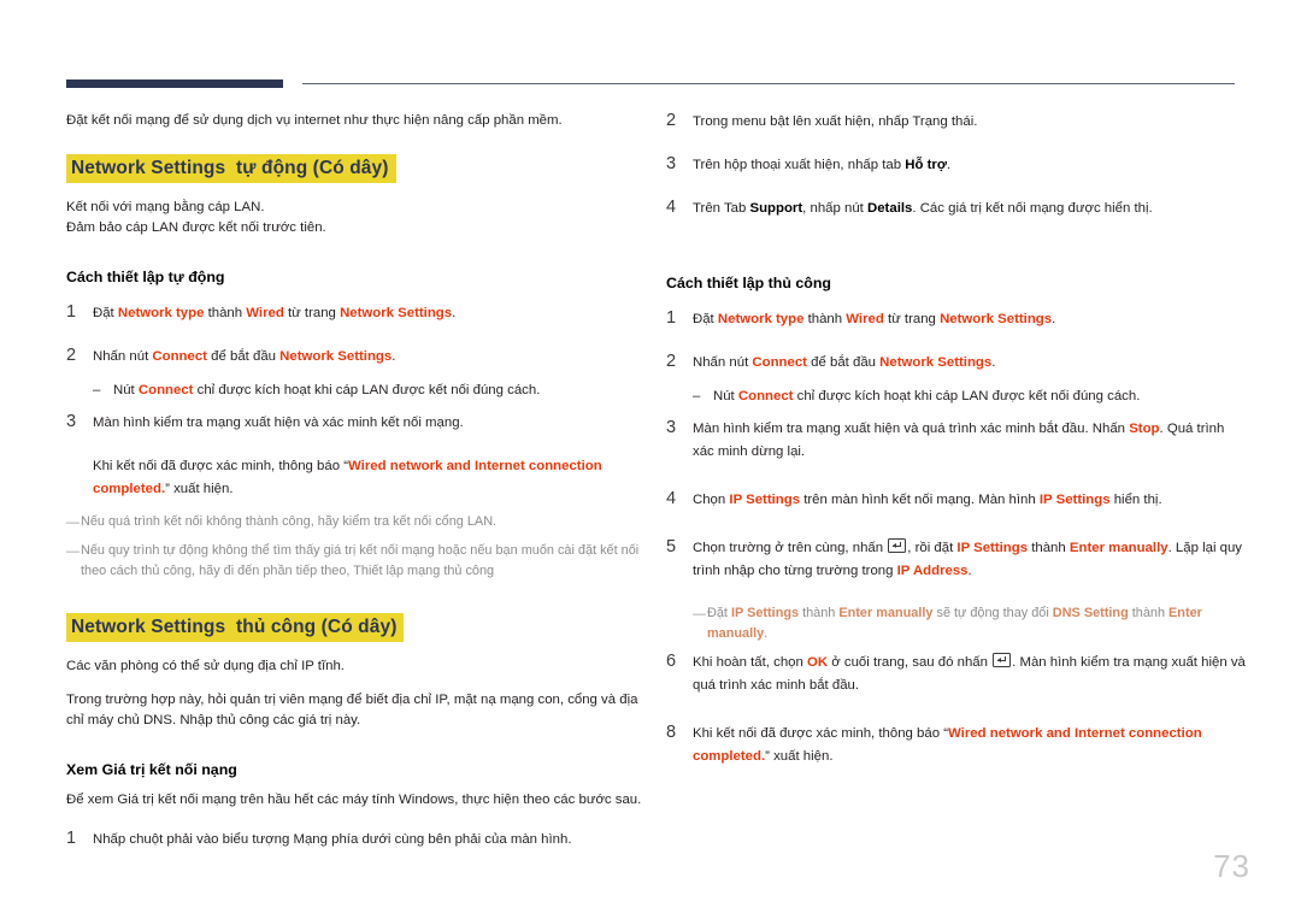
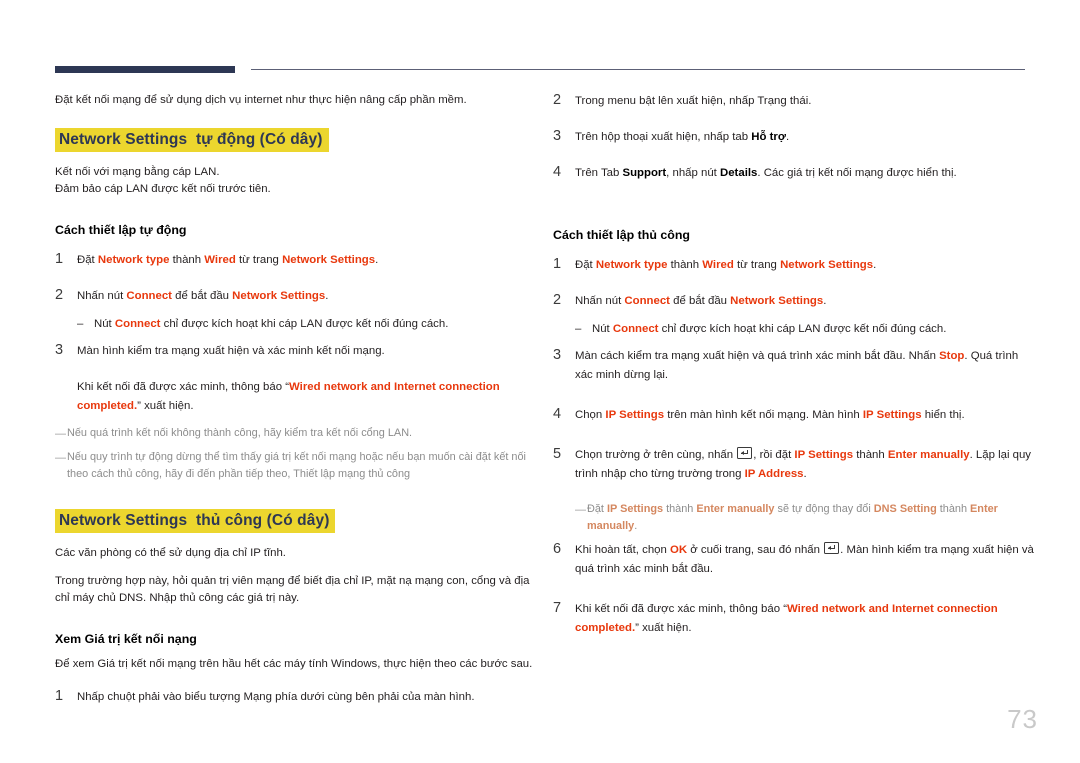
  Đặt kết nối mạng để sử dụng dịch vụ internet như thực hiện nâng cấp phần mềm.
  Network Settings tự động (Có dây)
  Kết nối với mạng bằng cáp LAN.
  Đảm bảo cáp LAN được kết nối trước tiên.
  Cách thiết lập tự động
  1
  Đặt Network type thành Wired từ trang Network Settings.
  2
  Nhấn nút Connect để bắt đầu Network Settings.
  ‒
  Nút Connect chỉ được kích hoạt khi cáp LAN được kết nối đúng cách.
  3
  Màn hình kiểm tra mạng xuất hiện và xác minh kết nối mạng.
  Khi kết nối đã được xác minh, thông báo “Wired network and Internet connection completed.” xuất hiện.
  —
  Nếu quá trình kết nối không thành công, hãy kiểm tra kết nối cổng LAN.
  —
- Nếu quy trình tự động không thể tìm thấy giá trị kết nối mạng hoặc nếu bạn muốn cài đặt kết nối theo cách thủ công, hãy đi đến phần tiếp theo, Thiết lập mạng thủ công
+ Nếu quy trình tự động dừng thể tìm thấy giá trị kết nối mạng hoặc nếu bạn muốn cài đặt kết nối theo cách thủ công, hãy đi đến phần tiếp theo, Thiết lập mạng thủ công
  Network Settings thủ công (Có dây)
  Các văn phòng có thể sử dụng địa chỉ IP tĩnh.
  Trong trường hợp này, hỏi quản trị viên mạng để biết địa chỉ IP, mặt nạ mạng con, cổng và địa chỉ máy chủ DNS. Nhập thủ công các giá trị này.
  Xem Giá trị kết nối nạng
  Để xem Giá trị kết nối mạng trên hầu hết các máy tính Windows, thực hiện theo các bước sau.
  1
  Nhấp chuột phải vào biểu tượng Mạng phía dưới cùng bên phải của màn hình.
  2
  Trong menu bật lên xuất hiện, nhấp Trạng thái.
  3
  Trên hộp thoại xuất hiện, nhấp tab Hỗ trợ.
  4
  Trên Tab Support, nhấp nút Details. Các giá trị kết nối mạng được hiển thị.
  Cách thiết lập thủ công
  1
  Đặt Network type thành Wired từ trang Network Settings.
  2
  Nhấn nút Connect để bắt đầu Network Settings.
  ‒
  Nút Connect chỉ được kích hoạt khi cáp LAN được kết nối đúng cách.
  3
- Màn hình kiểm tra mạng xuất hiện và quá trình xác minh bắt đầu. Nhấn Stop. Quá trình xác minh dừng lại.
+ Màn cách kiểm tra mạng xuất hiện và quá trình xác minh bắt đầu. Nhấn Stop. Quá trình xác minh dừng lại.
  4
  Chọn IP Settings trên màn hình kết nối mạng. Màn hình IP Settings hiển thị.
  5
  Chọn trường ở trên cùng, nhấn , rồi đặt IP Settings thành Enter manually. Lặp lại quy trình nhập cho từng trường trong IP Address.
  —
  Đặt IP Settings thành Enter manually sẽ tự động thay đổi DNS Setting thành Enter manually.
  6
  Khi hoàn tất, chọn OK ở cuối trang, sau đó nhấn . Màn hình kiểm tra mạng xuất hiện và quá trình xác minh bắt đầu.
- 8
+ 7
  Khi kết nối đã được xác minh, thông báo “Wired network and Internet connection completed.” xuất hiện.
  73
